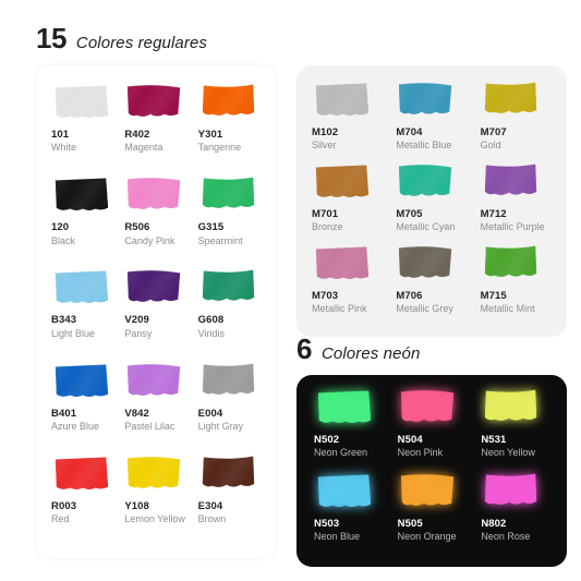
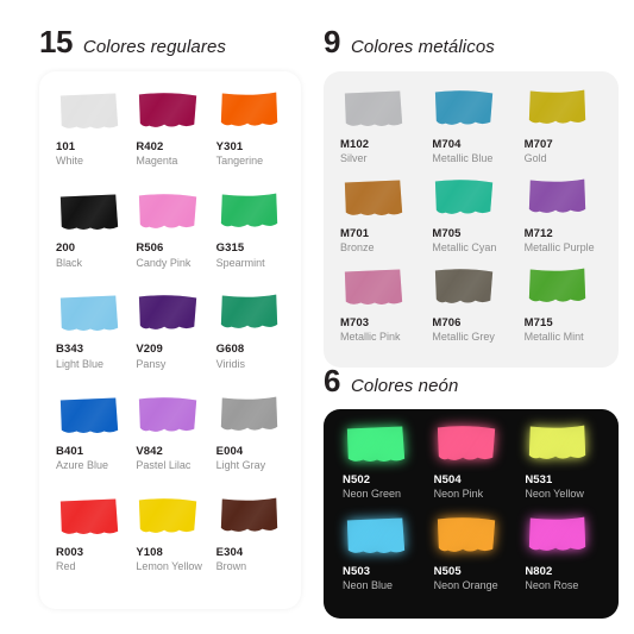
  15
  Colores regulares
+ 9
+ Colores metálicos
  6
  Colores neón
  101
  White
  R402
  Magenta
  Y301
  Tangerine
- 120
+ 200
  Black
  R506
  Candy Pink
  G315
  Spearmint
  B343
  Light Blue
  V209
  Pansy
  G608
  Viridis
  B401
  Azure Blue
  V842
  Pastel Lilac
  E004
  Light Gray
  R003
  Red
  Y108
  Lemon Yellow
  E304
  Brown
  M102
  Silver
  M704
  Metallic Blue
  M707
  Gold
  M701
  Bronze
  M705
  Metallic Cyan
  M712
  Metallic Purple
  M703
  Metallic Pink
  M706
  Metallic Grey
  M715
  Metallic Mint
  N502
  Neon Green
  N504
  Neon Pink
  N531
  Neon Yellow
  N503
  Neon Blue
  N505
  Neon Orange
  N802
  Neon Rose
